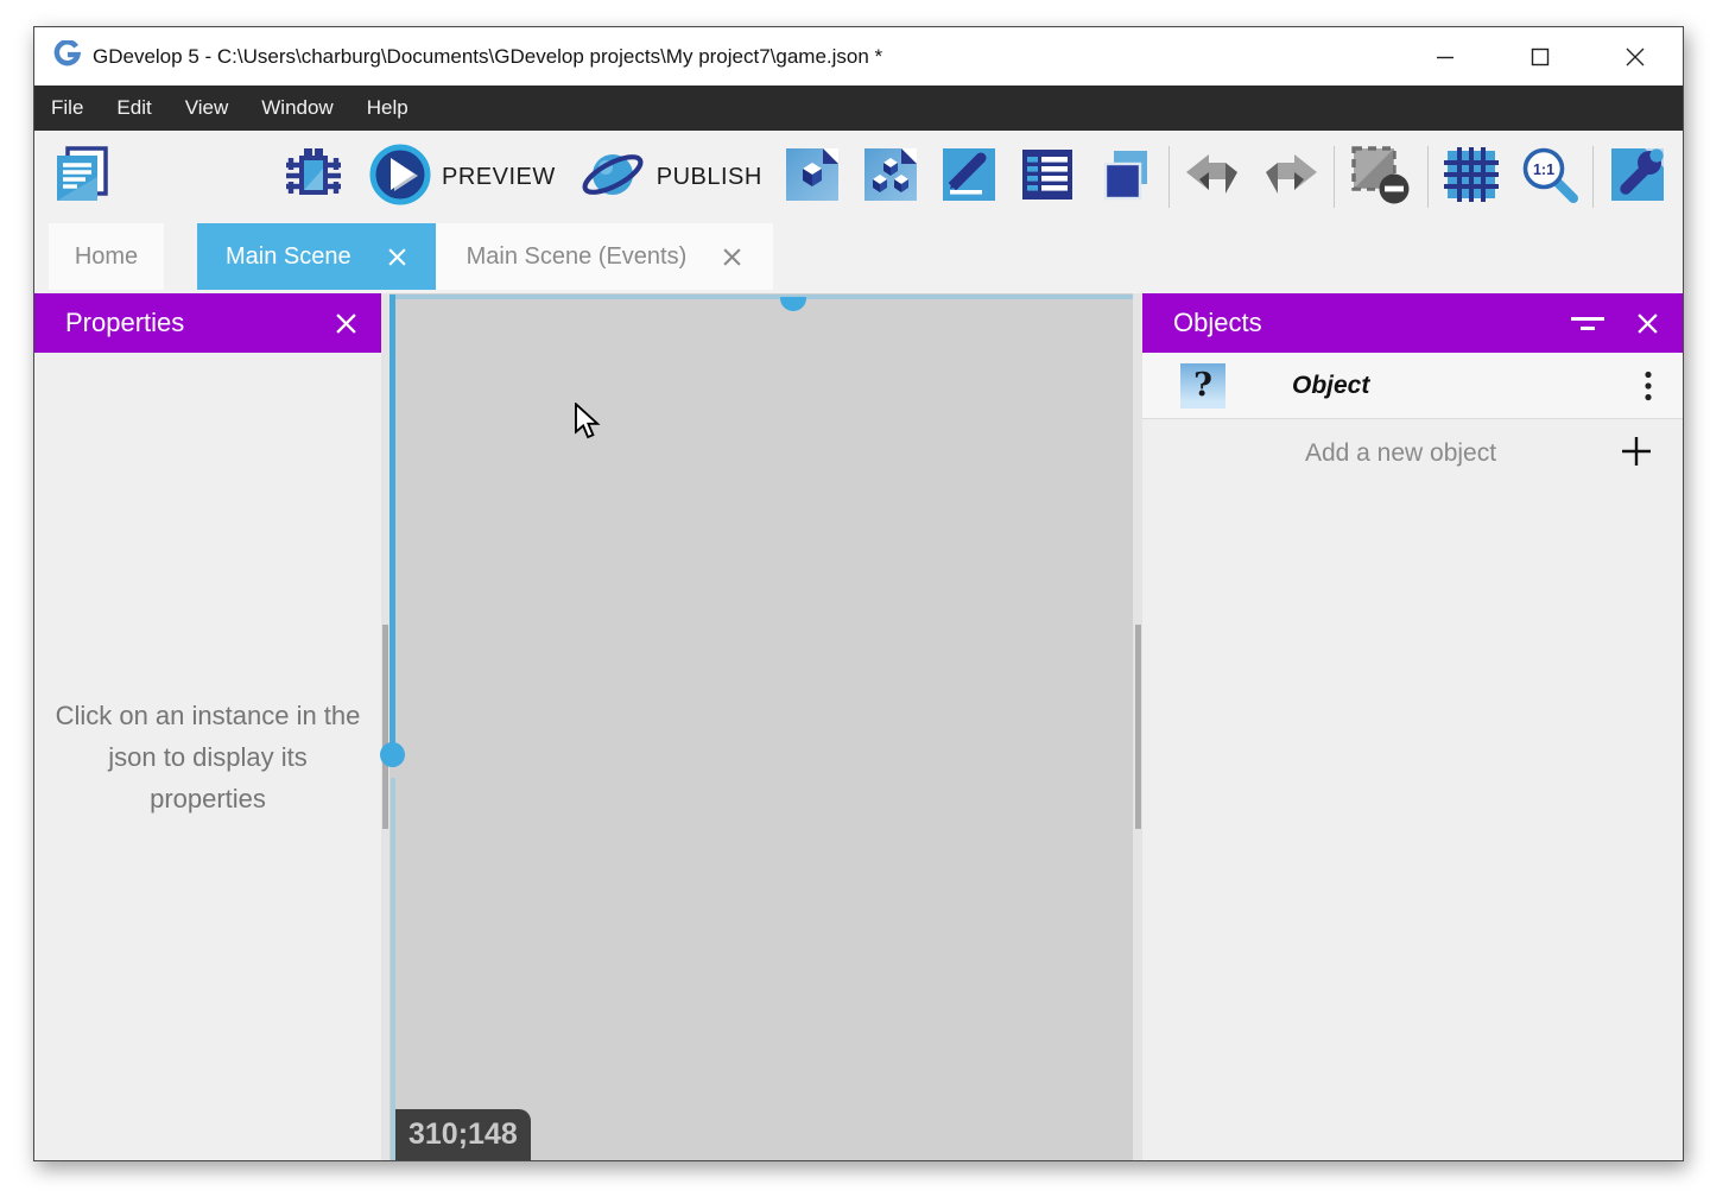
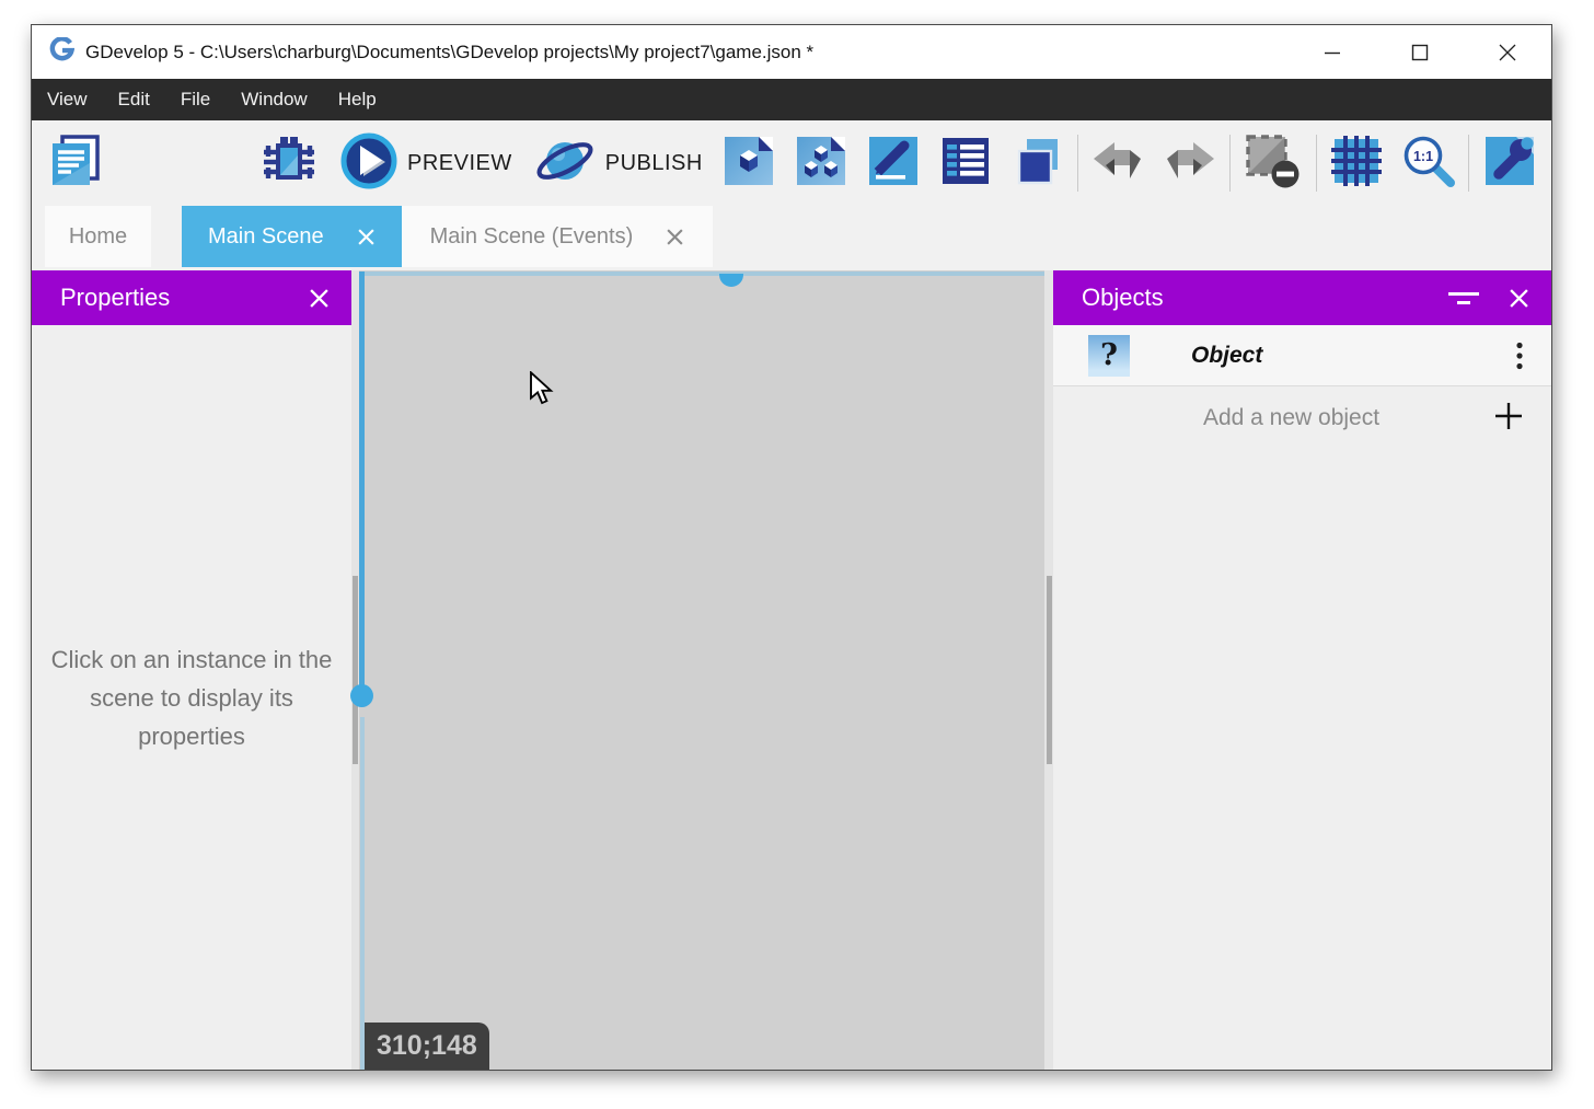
  GDevelop 5 - C:\Users\charburg\Documents\GDevelop projects\My project7\game.json *
- File
+ View
  Edit
- View
+ File
  Window
  Help
  PREVIEW
  PUBLISH
  1:1
  Home
  Main Scene
  Main Scene (Events)
  Properties
- Click on an instance in the json to display its properties
+ Click on an instance in the scene to display its properties
  310;148
  Objects
  ?
  Object
  Add a new object
